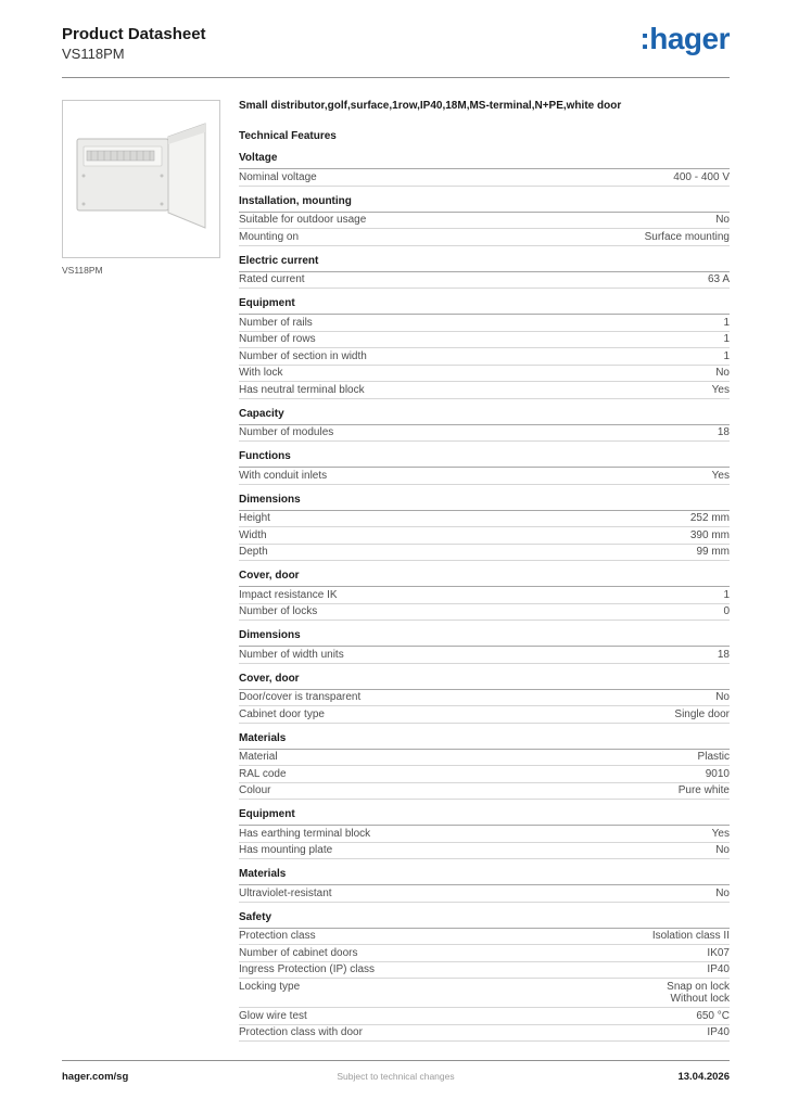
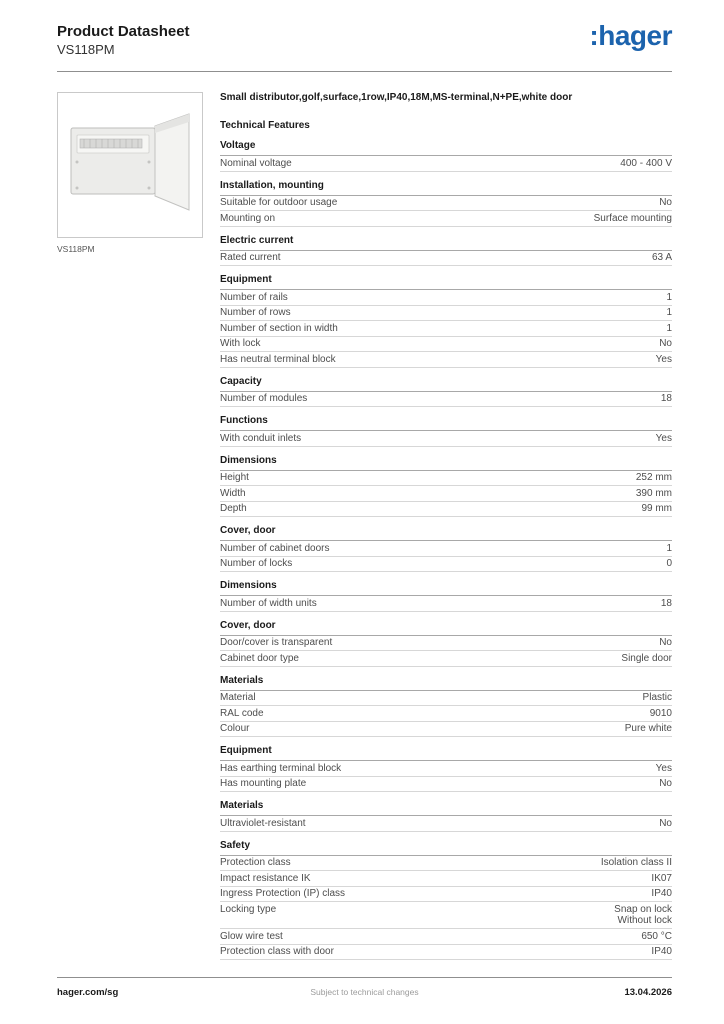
  Product Datasheet
  VS118PM
  :hager
  VS118PM
  Small distributor,golf,surface,1row,IP40,18M,MS-terminal,N+PE,white door
  Technical Features
  Voltage
  Nominal voltage
  400 - 400 V
  Installation, mounting
  Suitable for outdoor usage
  No
  Mounting on
  Surface mounting
  Electric current
  Rated current
  63 A
  Equipment
  Number of rails
  1
  Number of rows
  1
  Number of section in width
  1
  With lock
  No
  Has neutral terminal block
  Yes
  Capacity
  Number of modules
  18
  Functions
  With conduit inlets
  Yes
  Dimensions
  Height
  252 mm
  Width
  390 mm
  Depth
  99 mm
  Cover, door
- Impact resistance IK
+ Number of cabinet doors
  1
  Number of locks
  0
  Dimensions
  Number of width units
  18
  Cover, door
  Door/cover is transparent
  No
  Cabinet door type
  Single door
  Materials
  Material
  Plastic
  RAL code
  9010
  Colour
  Pure white
  Equipment
  Has earthing terminal block
  Yes
  Has mounting plate
  No
  Materials
  Ultraviolet-resistant
  No
  Safety
  Protection class
  Isolation class II
- Number of cabinet doors
+ Impact resistance IK
  IK07
  Ingress Protection (IP) class
  IP40
  Locking type
  Snap on lock
  Without lock
  Glow wire test
  650 °C
  Protection class with door
  IP40
  hager.com/sg
  Subject to technical changes
  13.04.2026
